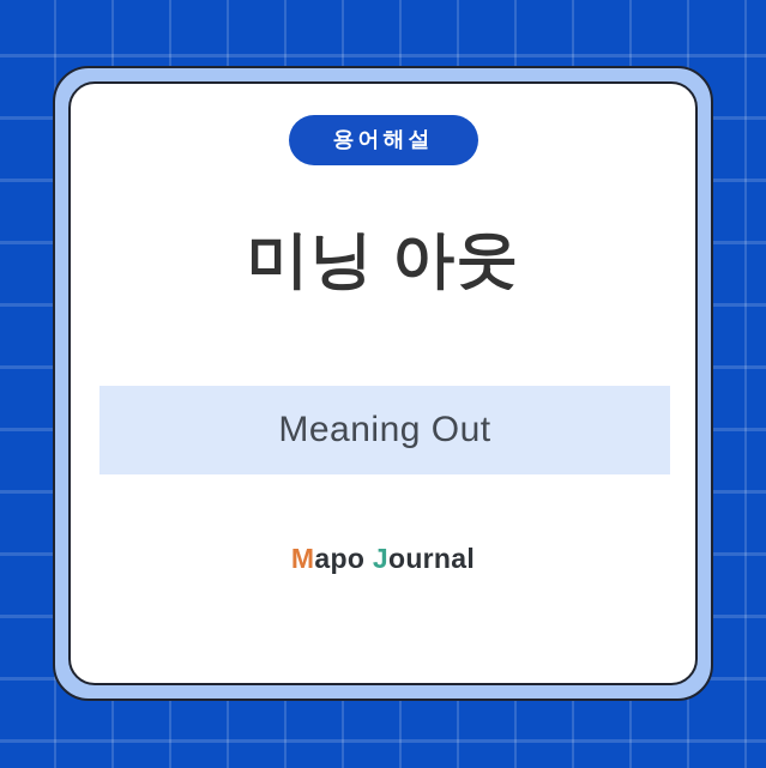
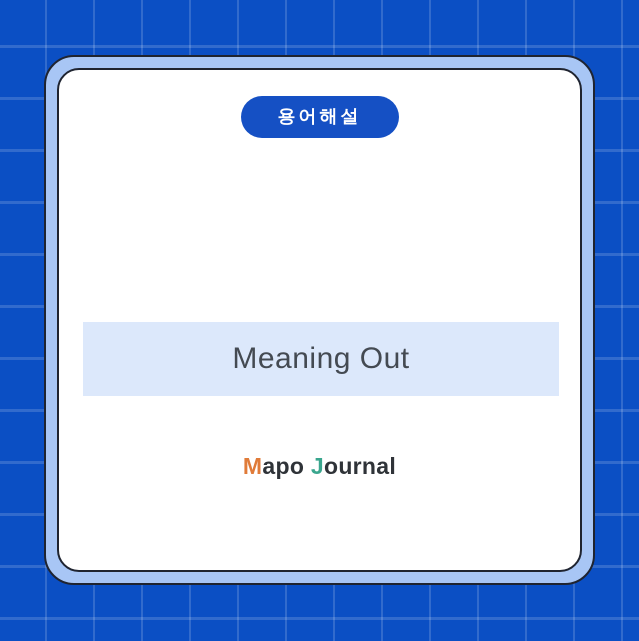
  용어해설
- 미닝 아웃
  Meaning Out
  Mapo Journal
